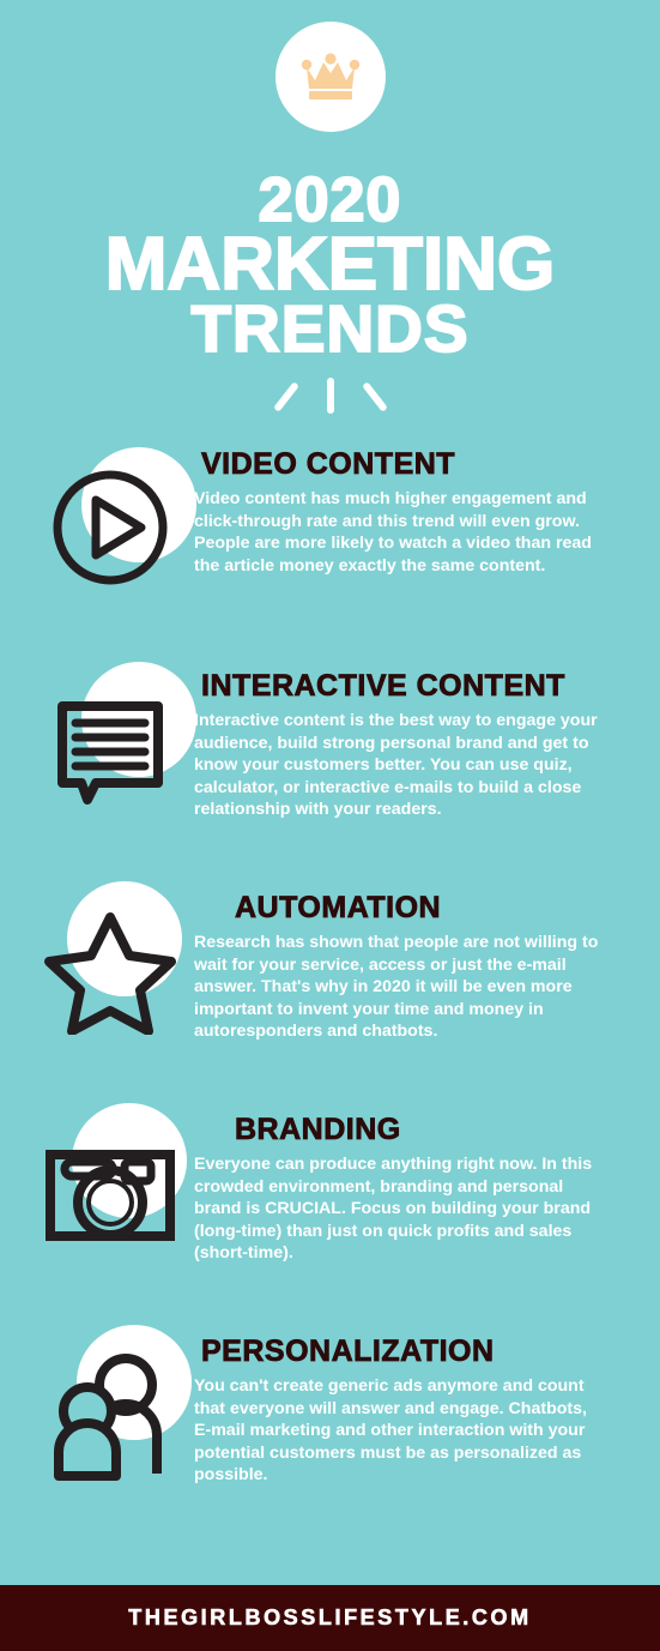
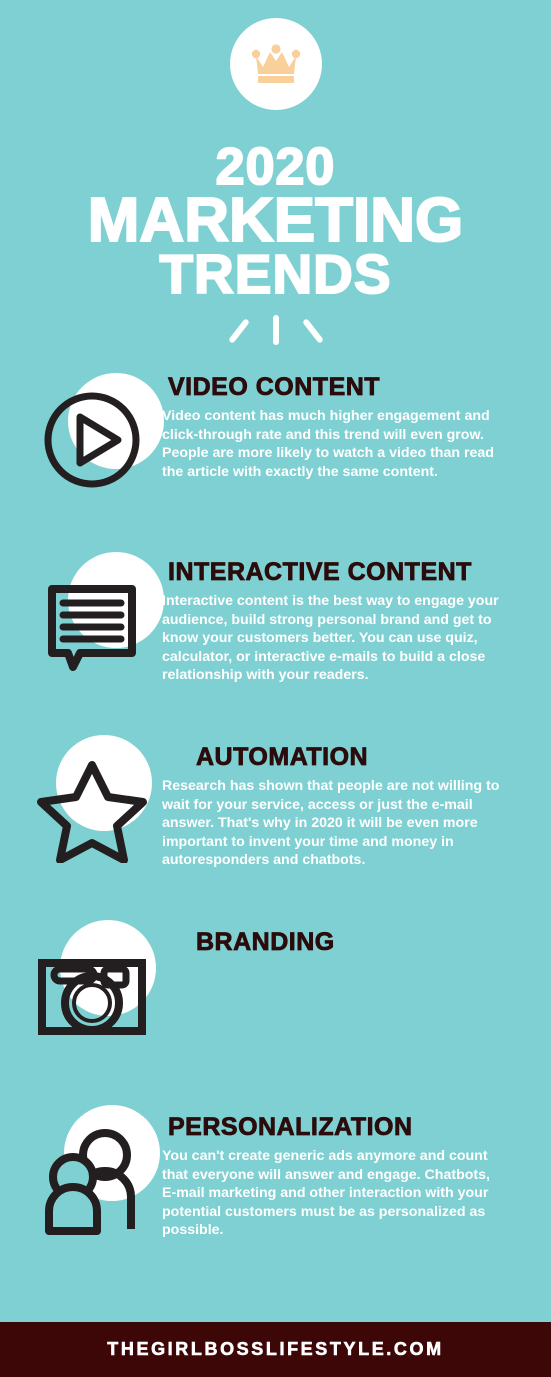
  2020
  MARKETING
  TRENDS
  VIDEO CONTENT
- Video content has much higher engagement and click-through rate and this trend will even grow. People are more likely to watch a video than read the article money exactly the same content.
+ Video content has much higher engagement and click-through rate and this trend will even grow. People are more likely to watch a video than read the article with exactly the same content.
  INTERACTIVE CONTENT
  nteractive content is the best way to engage your audience, build strong personal brand and get to know your customers better. You can use quiz, calculator, or interactive e-mails to build a close relationship with your readers.
  AUTOMATION
  Research has shown that people are not willing to wait for your service, access or just the e-mail answer. That's why in 2020 it will be even more important to invent your time and money in autoresponders and chatbots.
  BRANDING
- Everyone can produce anything right now. In this crowded environment, branding and personal brand is CRUCIAL. Focus on building your brand (long-time) than just on quick profits and sales (short-time).
  PERSONALIZATION
  You can't create generic ads anymore and count that everyone will answer and engage. Chatbots, E-mail marketing and other interaction with your potential customers must be as personalized as possible.
  THEGIRLBOSSLIFESTYLE.COM
